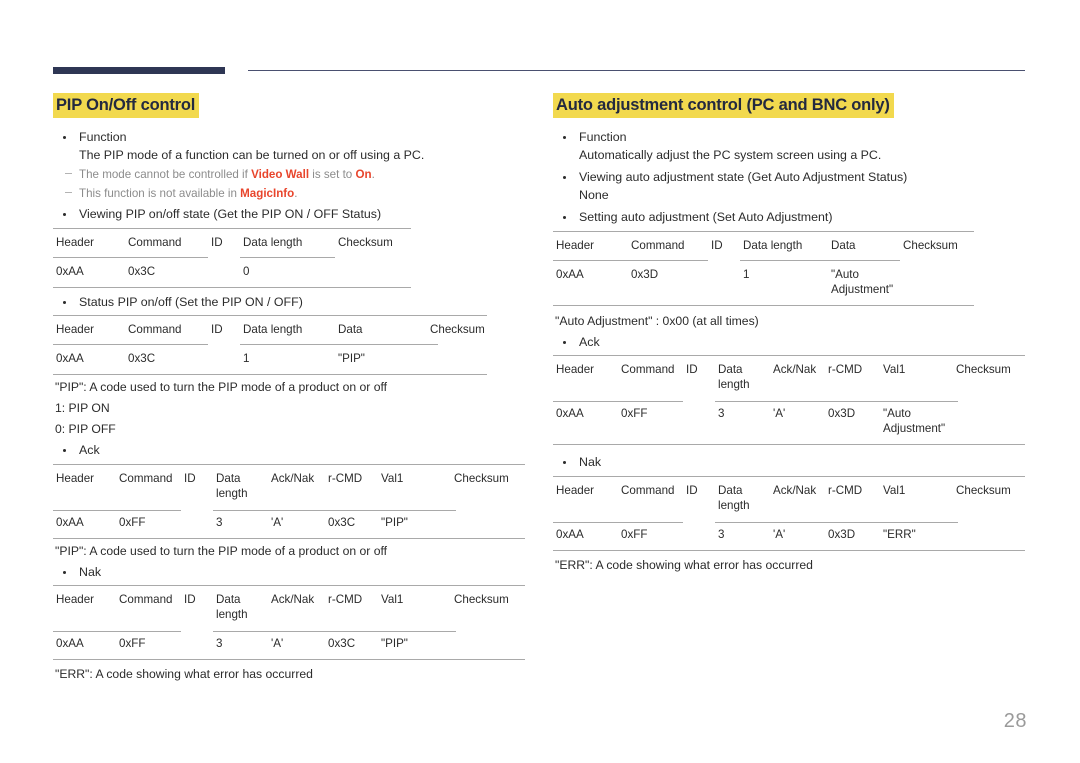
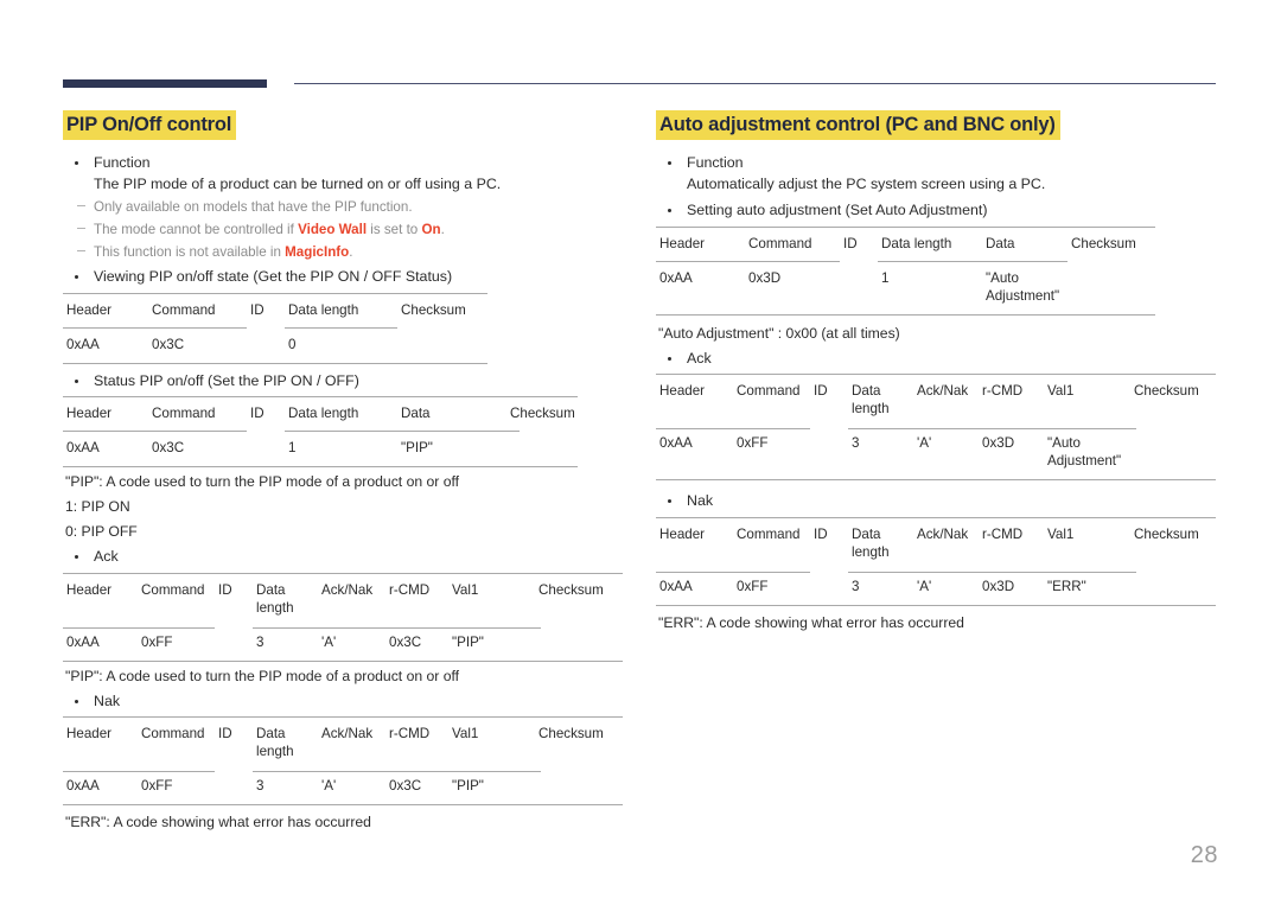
  PIP On/Off control
  Function
- The PIP mode of a function can be turned on or off using a PC.
+ The PIP mode of a product can be turned on or off using a PC.
+ Only available on models that have the PIP function.
  The mode cannot be controlled if Video Wall is set to On.
  This function is not available in MagicInfo.
  Viewing PIP on/off state (Get the PIP ON / OFF Status)
  Header
  Command
  ID
  Data length
  Checksum
  0xAA
  0x3C
  0
  Status PIP on/off (Set the PIP ON / OFF)
  Header
  Command
  ID
  Data length
  Data
  Checksum
  0xAA
  0x3C
  1
  "PIP"
  "PIP": A code used to turn the PIP mode of a product on or off
  1: PIP ON
  0: PIP OFF
  Ack
  Header
  Command
  ID
  Data length
  Ack/Nak
  r-CMD
  Val1
  Checksum
  0xAA
  0xFF
  3
  'A'
  0x3C
  "PIP"
  "PIP": A code used to turn the PIP mode of a product on or off
  Nak
  Header
  Command
  ID
  Data length
  Ack/Nak
  r-CMD
  Val1
  Checksum
  0xAA
  0xFF
  3
  'A'
  0x3C
  "PIP"
  "ERR": A code showing what error has occurred
  Auto adjustment control (PC and BNC only)
  Function
  Automatically adjust the PC system screen using a PC.
- Viewing auto adjustment state (Get Auto Adjustment Status)
- None
  Setting auto adjustment (Set Auto Adjustment)
  Header
  Command
  ID
  Data length
  Data
  Checksum
  0xAA
  0x3D
  1
  "Auto Adjustment"
  "Auto Adjustment" : 0x00 (at all times)
  Ack
  Header
  Command
  ID
  Data length
  Ack/Nak
  r-CMD
  Val1
  Checksum
  0xAA
  0xFF
  3
  'A'
  0x3D
  "Auto Adjustment"
  Nak
  Header
  Command
  ID
  Data length
  Ack/Nak
  r-CMD
  Val1
  Checksum
  0xAA
  0xFF
  3
  'A'
  0x3D
  "ERR"
  "ERR": A code showing what error has occurred
  28
